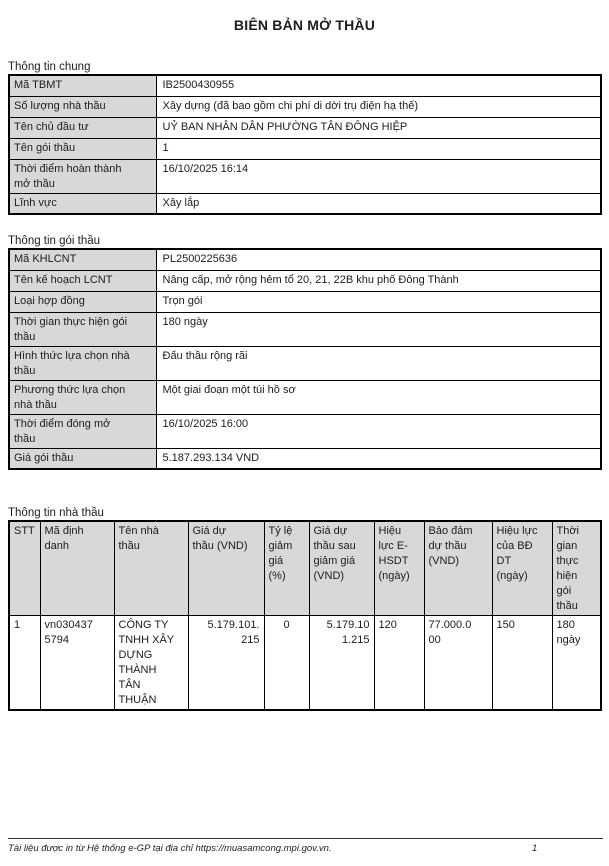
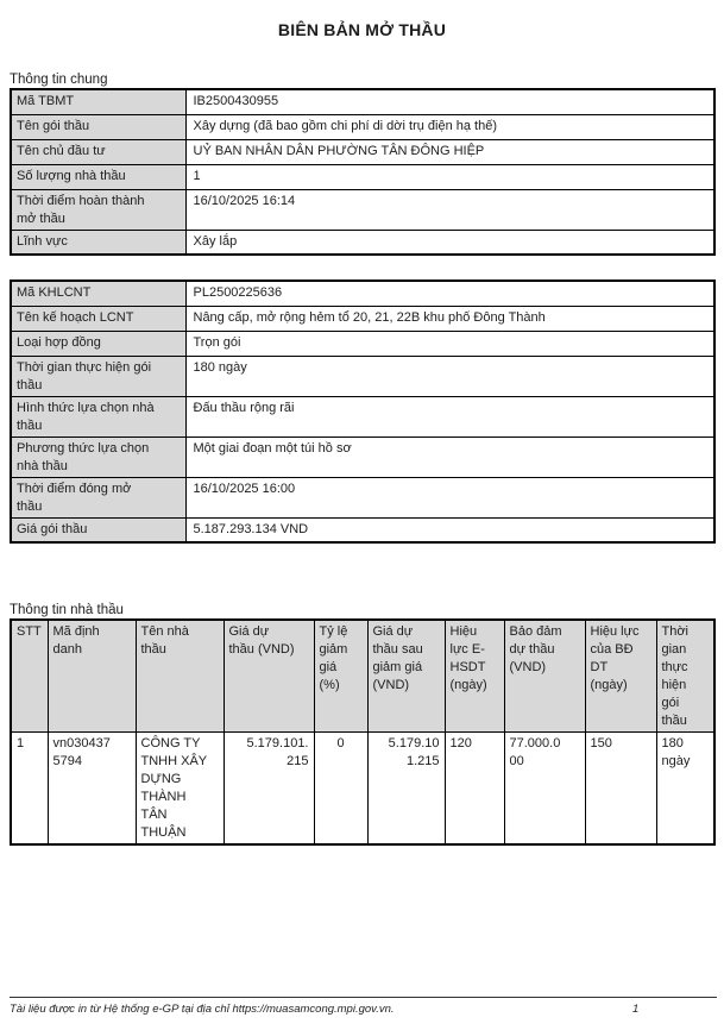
  BIÊN BẢN MỞ THẦU
  Thông tin chung
  Mã TBMT	IB2500430955
- Số lượng nhà thầu	Xây dựng (đã bao gồm chi phí di dời trụ điện hạ thế)
+ Tên gói thầu	Xây dựng (đã bao gồm chi phí di dời trụ điện hạ thế)
  Tên chủ đầu tư	UỶ BAN NHÂN DÂN PHƯỜNG TÂN ĐÔNG HIỆP
- Tên gói thầu	1
+ Số lượng nhà thầu	1
  Thời điểm hoàn thành mở thầu	16/10/2025 16:14
  Lĩnh vực	Xây lắp
- Thông tin gói thầu
  Mã KHLCNT	PL2500225636
  Tên kế hoạch LCNT	Nâng cấp, mở rộng hẻm tổ 20, 21, 22B khu phố Đông Thành
  Loại hợp đồng	Trọn gói
  Thời gian thực hiện gói thầu	180 ngày
  Hình thức lựa chọn nhà thầu	Đấu thầu rộng rãi
  Phương thức lựa chọn nhà thầu	Một giai đoạn một túi hồ sơ
  Thời điểm đóng mở thầu	16/10/2025 16:00
  Giá gói thầu	5.187.293.134 VND
  Thông tin nhà thầu
  STT	Mã định danh	Tên nhà thầu	Giá dự thầu (VND)	Tỷ lệ giảm giá (%)	Giá dự thầu sau giảm giá (VND)	Hiệu lực E- HSDT (ngày)	Bảo đảm dự thầu (VND)	Hiệu lực của BĐ DT (ngày)	Thời gian thực hiện gói thầu
  1	vn030437 5794	CÔNG TY TNHH XÂY DỰNG THÀNH TÂN THUẬN	5.179.101. 215	0	5.179.10 1.215	120	77.000.0 00	150	180 ngày
  Tài liệu được in từ Hệ thống e-GP tại địa chỉ https://muasamcong.mpi.gov.vn.
  1
